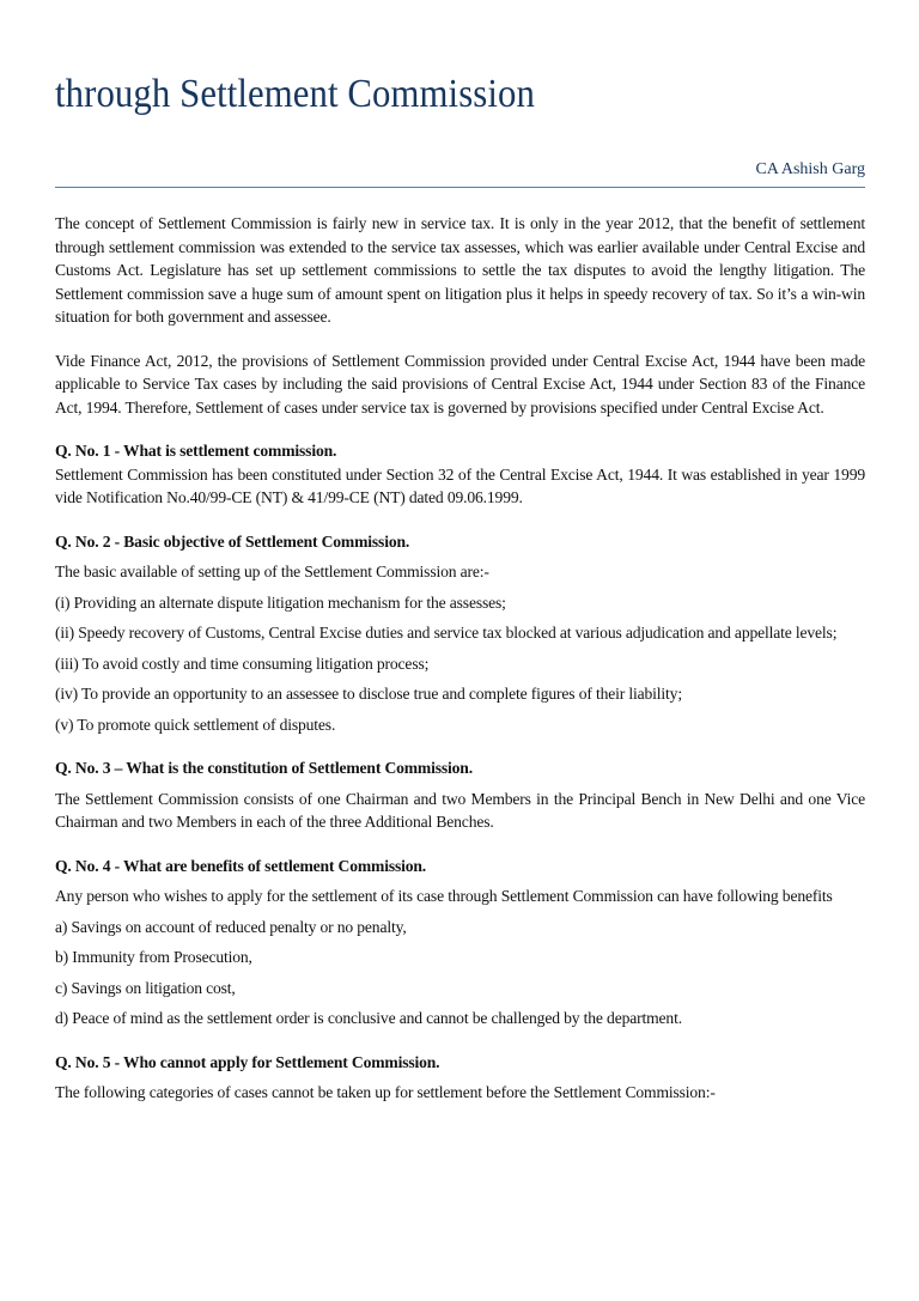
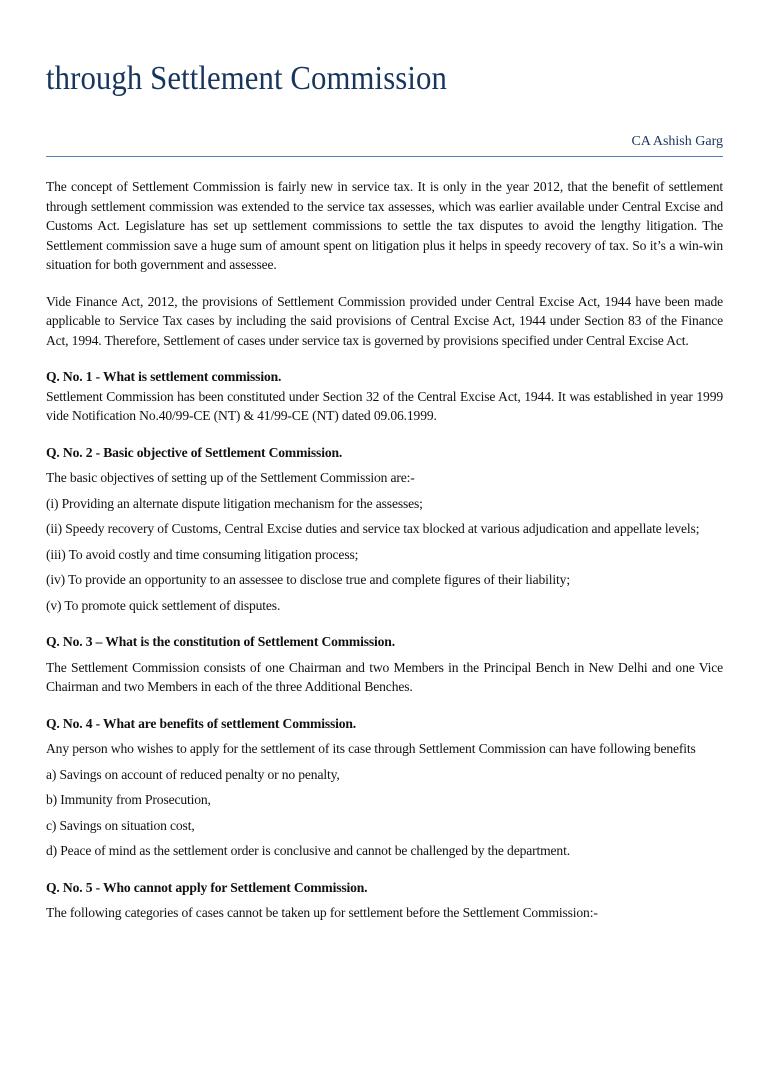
  through Settlement Commission
  CA Ashish Garg
  The concept of Settlement Commission is fairly new in service tax. It is only in the year 2012, that the benefit of settlement through settlement commission was extended to the service tax assesses, which was earlier available under Central Excise and Customs Act. Legislature has set up settlement commissions to settle the tax disputes to avoid the lengthy litigation. The Settlement commission save a huge sum of amount spent on litigation plus it helps in speedy recovery of tax. So it’s a win-win situation for both government and assessee.
  Vide Finance Act, 2012, the provisions of Settlement Commission provided under Central Excise Act, 1944 have been made applicable to Service Tax cases by including the said provisions of Central Excise Act, 1944 under Section 83 of the Finance Act, 1994. Therefore, Settlement of cases under service tax is governed by provisions specified under Central Excise Act.
  Q. No. 1 - What is settlement commission.
  Settlement Commission has been constituted under Section 32 of the Central Excise Act, 1944. It was established in year 1999 vide Notification No.40/99-CE (NT) & 41/99-CE (NT) dated 09.06.1999.
  Q. No. 2 - Basic objective of Settlement Commission.
- The basic available of setting up of the Settlement Commission are:-
+ The basic objectives of setting up of the Settlement Commission are:-
  (i) Providing an alternate dispute litigation mechanism for the assesses;
  (ii) Speedy recovery of Customs, Central Excise duties and service tax blocked at various adjudication and appellate levels;
  (iii) To avoid costly and time consuming litigation process;
  (iv) To provide an opportunity to an assessee to disclose true and complete figures of their liability;
  (v) To promote quick settlement of disputes.
  Q. No. 3 – What is the constitution of Settlement Commission.
  The Settlement Commission consists of one Chairman and two Members in the Principal Bench in New Delhi and one Vice Chairman and two Members in each of the three Additional Benches.
  Q. No. 4 - What are benefits of settlement Commission.
  Any person who wishes to apply for the settlement of its case through Settlement Commission can have following benefits
  a) Savings on account of reduced penalty or no penalty,
  b) Immunity from Prosecution,
- c) Savings on litigation cost,
+ c) Savings on situation cost,
  d) Peace of mind as the settlement order is conclusive and cannot be challenged by the department.
  Q. No. 5 - Who cannot apply for Settlement Commission.
  The following categories of cases cannot be taken up for settlement before the Settlement Commission:-
